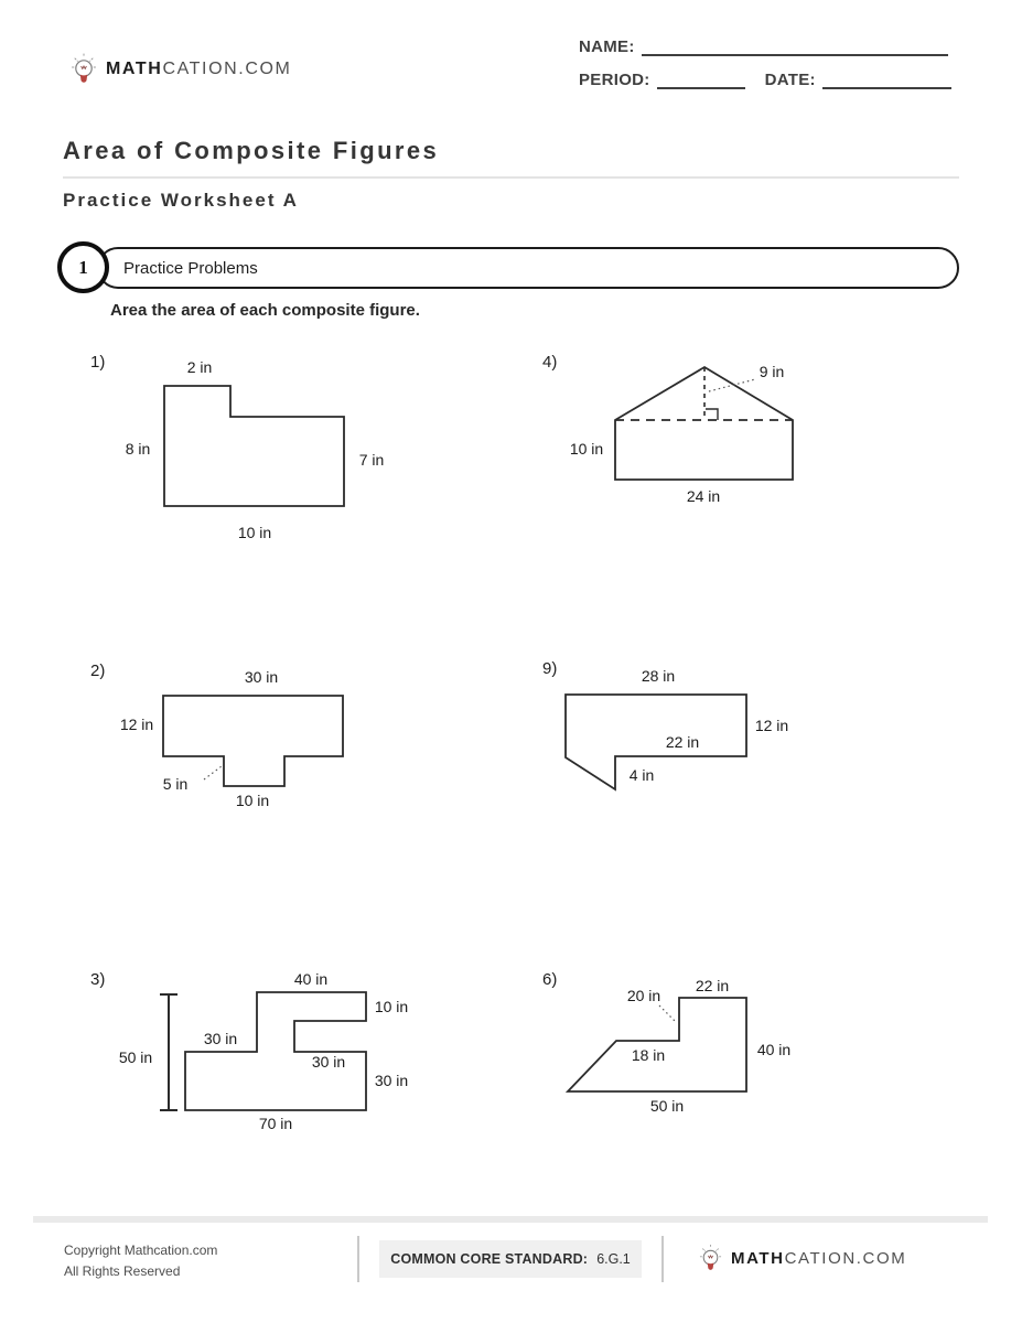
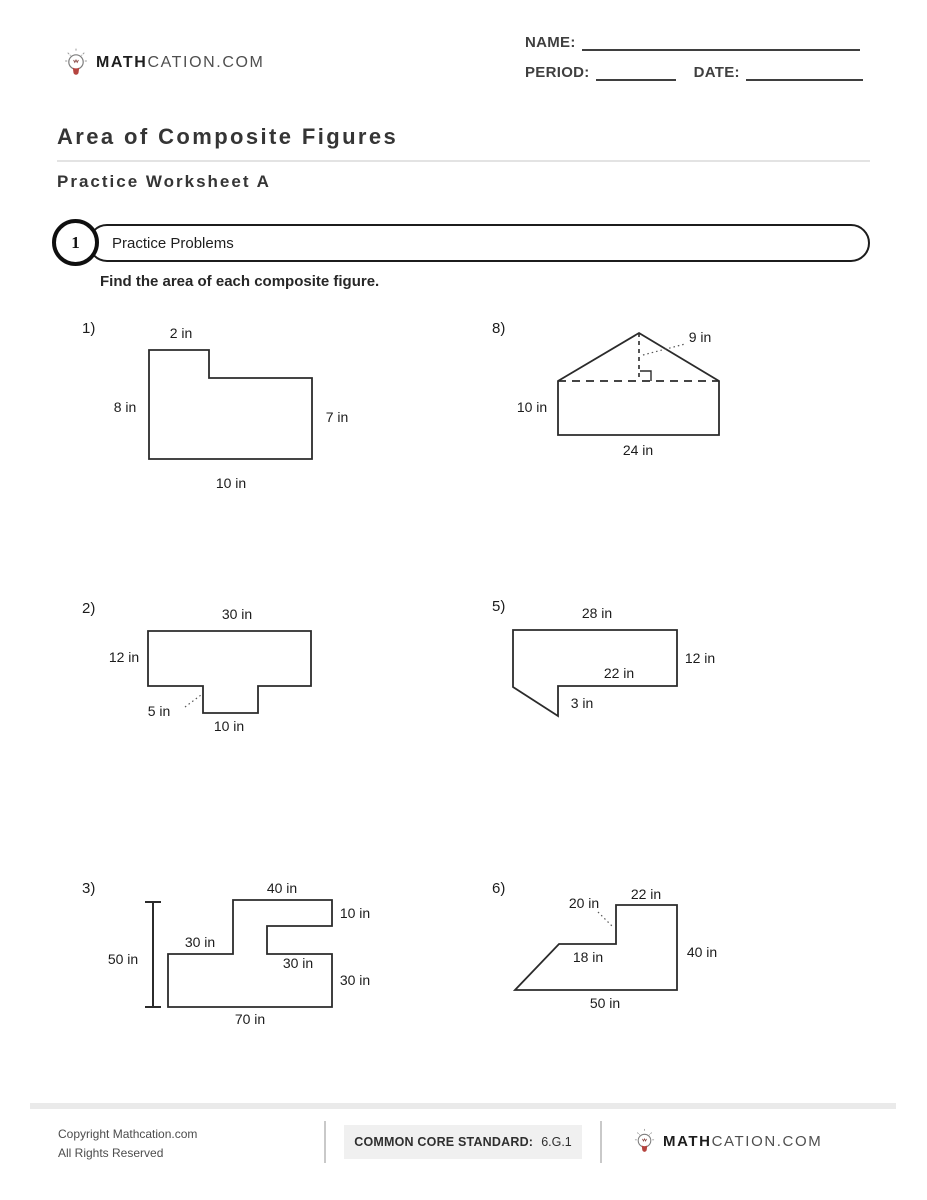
  MATHCATION.COM
  NAME:
  PERIOD:
  DATE:
  Area of Composite Figures
  Practice Worksheet A
  Practice Problems
  1
- Area the area of each composite figure.
+ Find the area of each composite figure.
  1)
  2 in
  8 in
  7 in
  10 in
- 4)
+ 8)
  9 in
  10 in
  24 in
  2)
  30 in
  12 in
  5 in
  10 in
- 9)
+ 5)
  28 in
  12 in
  22 in
- 4 in
+ 3 in
  3)
  40 in
  10 in
  30 in
  30 in
  30 in
  70 in
  50 in
  6)
  22 in
  20 in
  40 in
  18 in
  50 in
  Copyright Mathcation.com
  All Rights Reserved
  COMMON CORE STANDARD:
  6.G.1
  MATHCATION.COM
